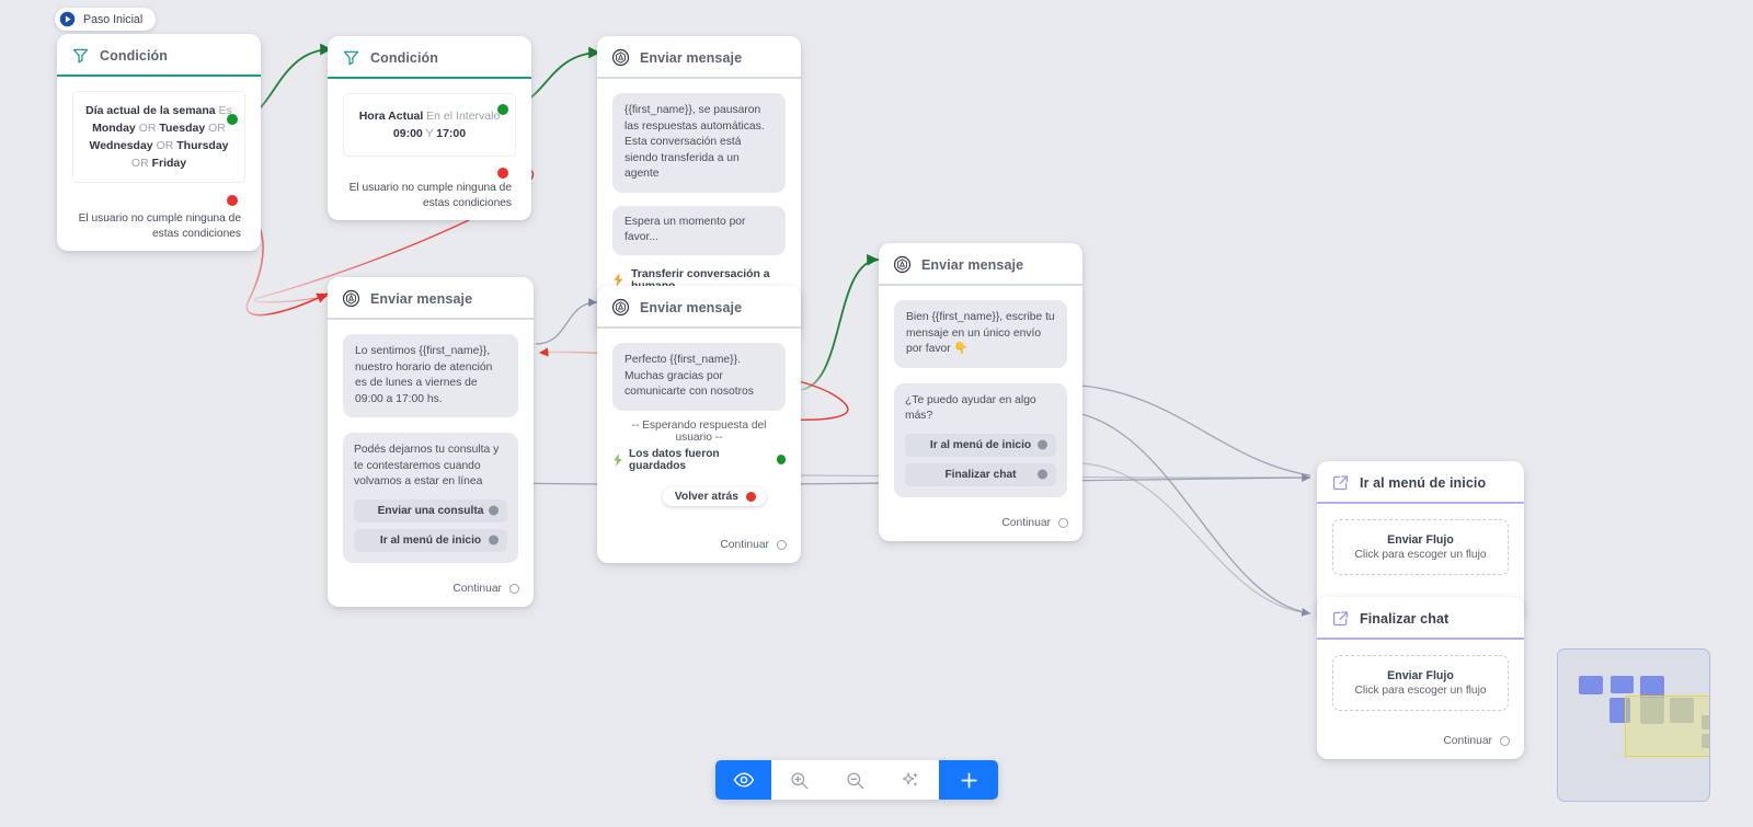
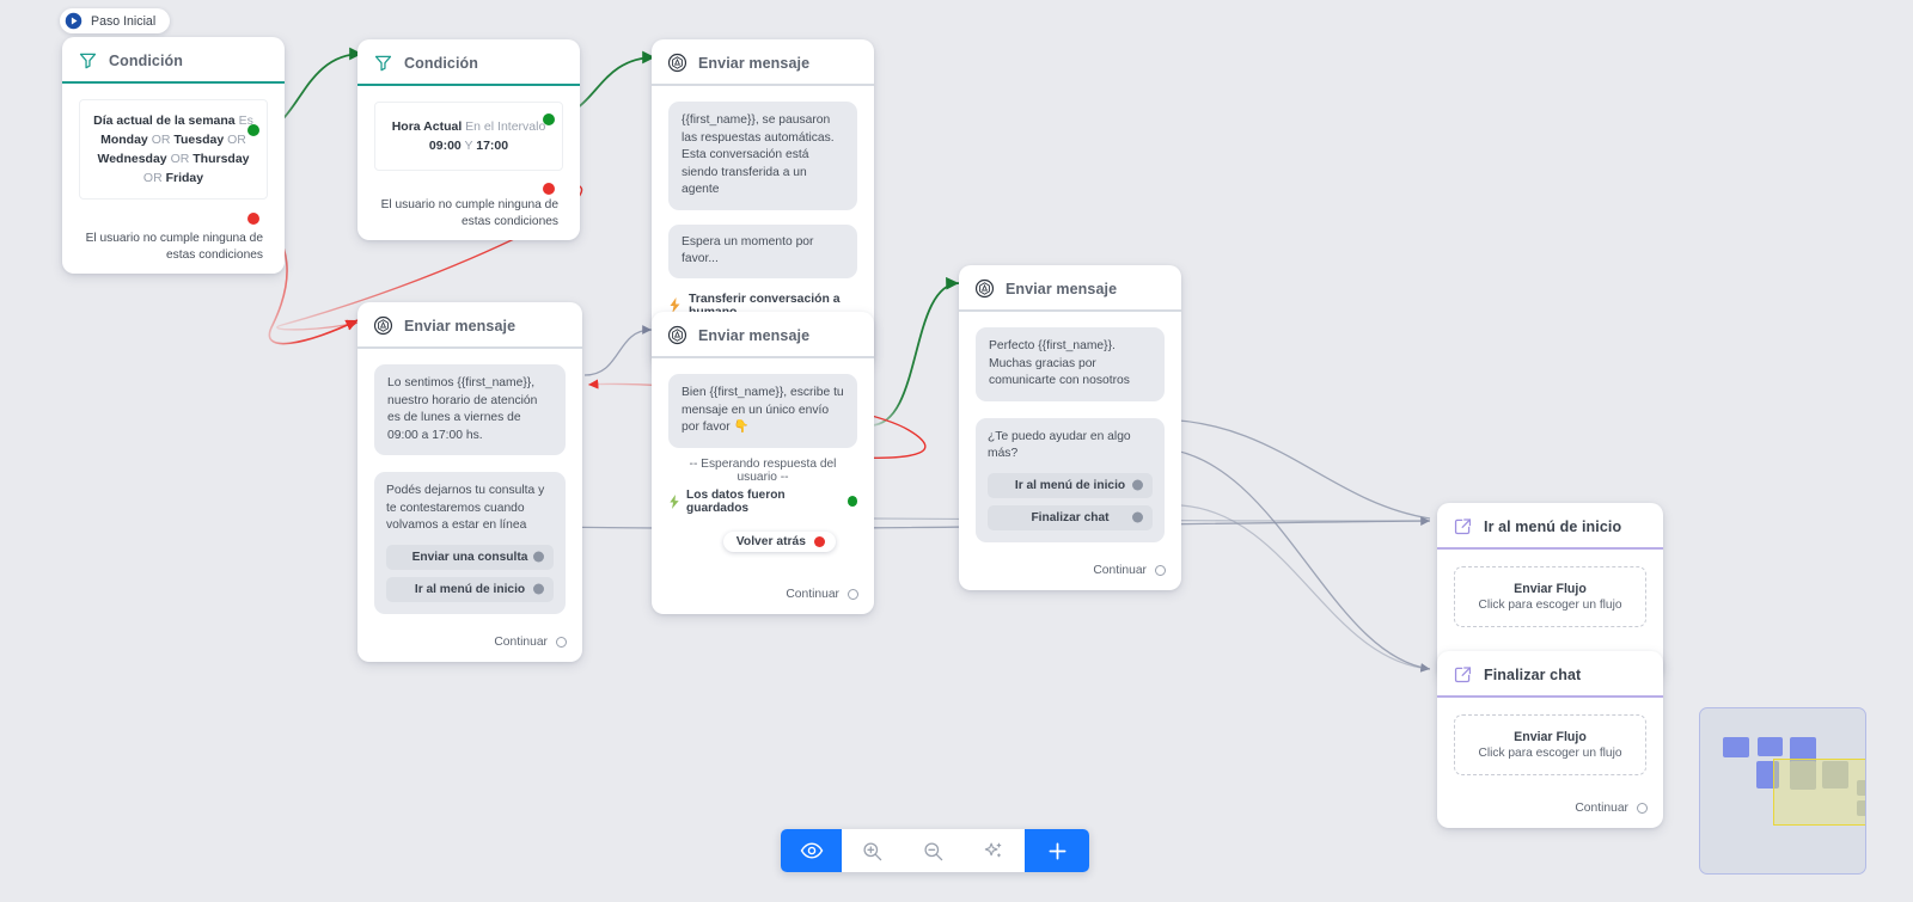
  Paso Inicial
  Condición
  Día actual de la semana Es Monday OR Tuesday OR Wednesday OR Thursday OR Friday
  El usuario no cumple ninguna de estas condiciones
  Condición
  Hora Actual En el Intervalo 09:00 Y 17:00
  El usuario no cumple ninguna de estas condiciones
  Enviar mensaje
  {{first_name}}, se pausaron las respuestas automáticas. Esta conversación está siendo transferida a un agente
  Espera un momento por favor...
  Transferir conversación a
  Enviar mensaje
  Lo sentimos {{first_name}}, nuestro horario de atención es de lunes a viernes de 09:00 a 17:00 hs.
  Podés dejarnos tu consulta y te contestaremos cuando volvamos a estar en línea
  Enviar una consulta
  Ir al menú de inicio
  Continuar
  Enviar mensaje
- Perfecto {{first_name}}. Muchas gracias por comunicarte con nosotros
+ Bien {{first_name}}, escribe tu mensaje en un único envío por favor 👇
  -- Esperando respuesta del usuario --
  Los datos fueron guardados
  Volver atrás
  Continuar
  Enviar mensaje
- Bien {{first_name}}, escribe tu mensaje en un único envío por favor 👇
+ Perfecto {{first_name}}. Muchas gracias por comunicarte con nosotros
  ¿Te puedo ayudar en algo más?
  Ir al menú de inicio
  Finalizar chat
  Continuar
  Ir al menú de inicio
  Enviar Flujo
  Click para escoger un flujo
  Finalizar chat
  Enviar Flujo
  Click para escoger un flujo
  Continuar
